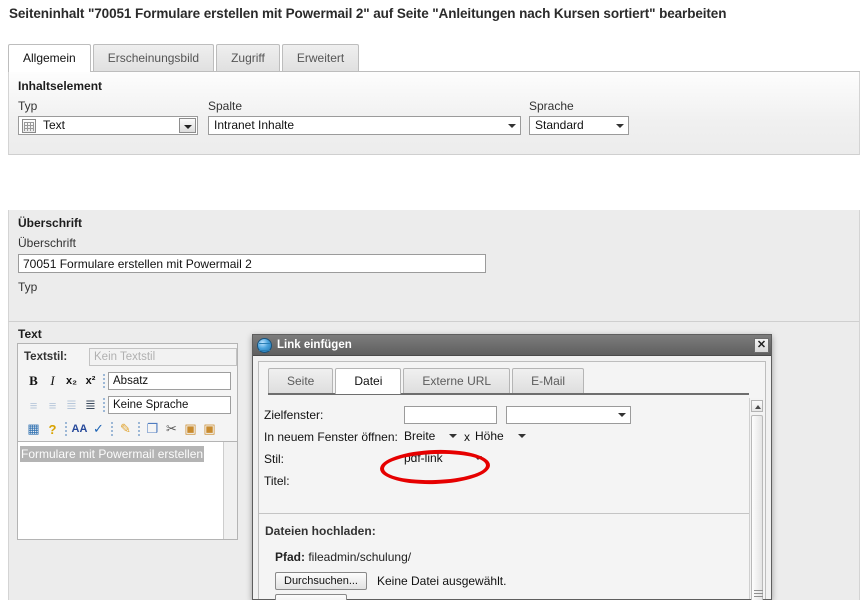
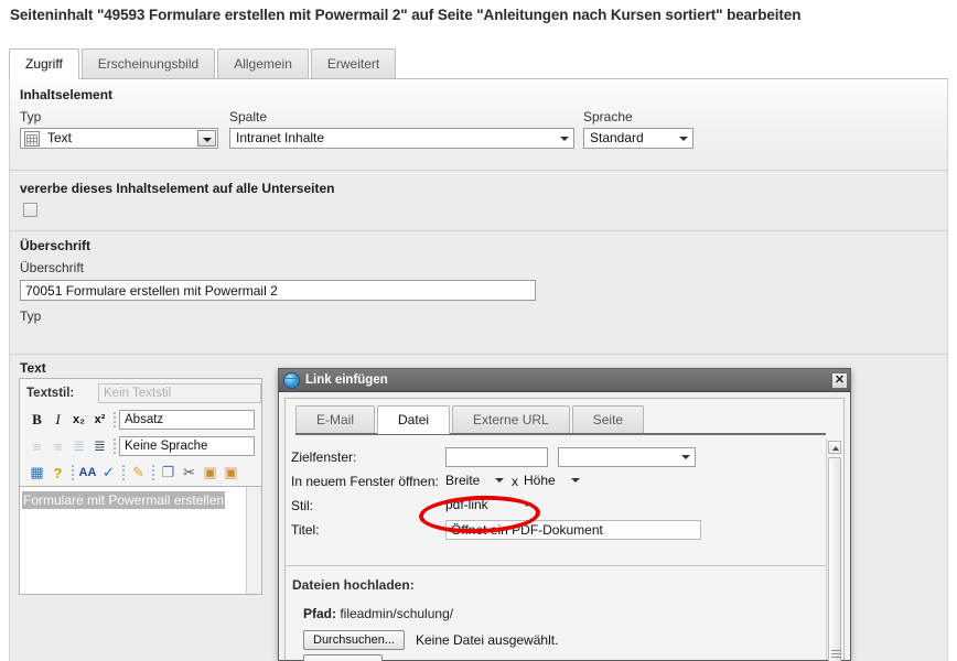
- Seiteninhalt "70051 Formulare erstellen mit Powermail 2" auf Seite "Anleitungen nach Kursen sortiert" bearbeiten
+ Seiteninhalt "49593 Formulare erstellen mit Powermail 2" auf Seite "Anleitungen nach Kursen sortiert" bearbeiten
- Allgemein
+ Zugriff
  Erscheinungsbild
- Zugriff
+ Allgemein
  Erweitert
  Inhaltselement
  Typ
  Text
  Spalte
  Intranet Inhalte
  Sprache
  Standard
+ vererbe dieses Inhaltselement auf alle Unterseiten
  Überschrift
  Überschrift
  70051 Formulare erstellen mit Powermail 2
  Typ
  Text
  Textstil:
  Kein Textstil
  B
  I
  x₂
  x²
  Absatz
  ≡
  ≡
  ≣
  ≣
  Keine Sprache
  ▦
  ?
  AA
  ✓
  ✎
  ❐
  ✂
  ▣
  ▣
  Formulare mit Powermail erstellen
  Link einfügen
  ✕
- Seite
+ E-Mail
  Datei
  Externe URL
- E-Mail
+ Seite
  Zielfenster:
  In neuem Fenster öffnen:
  Breite
  x
  Höhe
  Stil:
  pdf-link
  Titel:
+ Öffnet ein PDF-Dokument
  Dateien hochladen:
  Pfad: fileadmin/schulung/
  Durchsuchen...
  Keine Datei ausgewählt.
